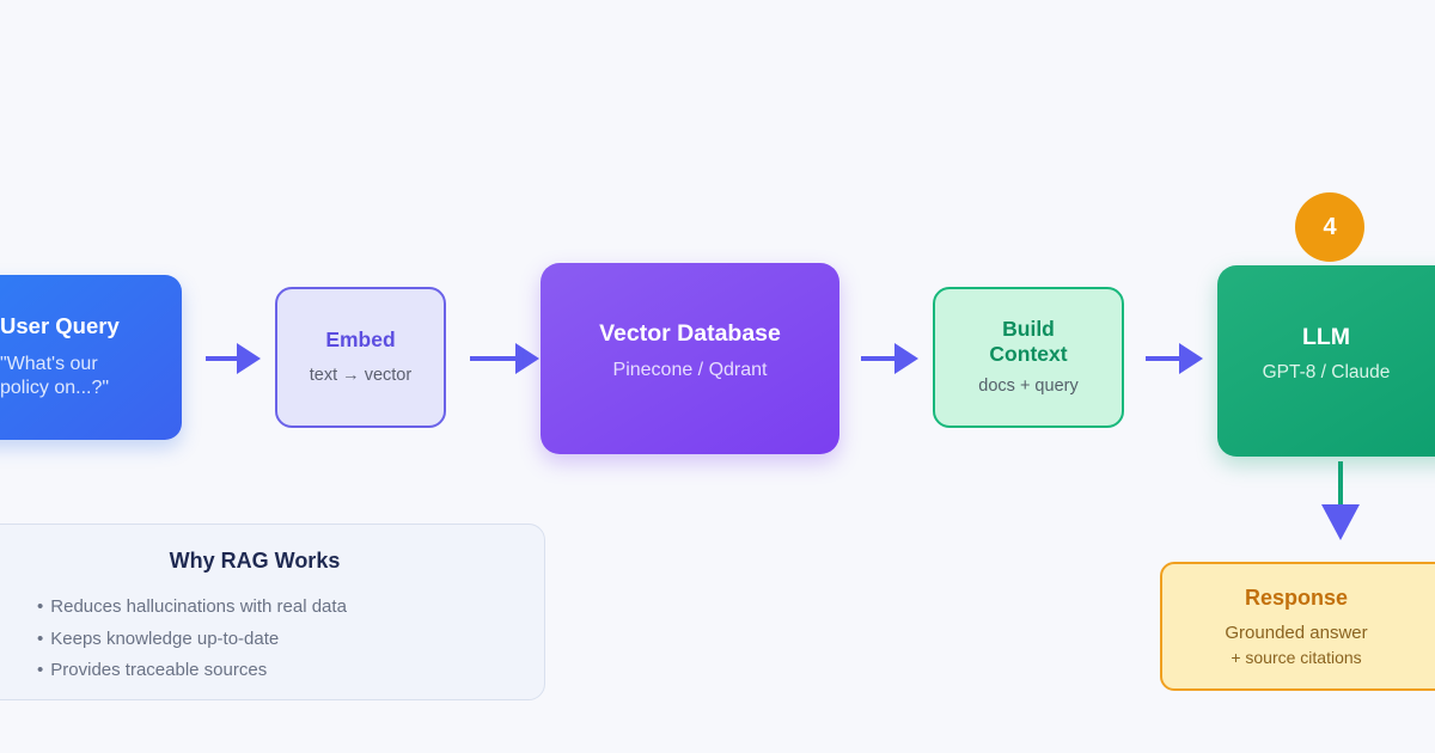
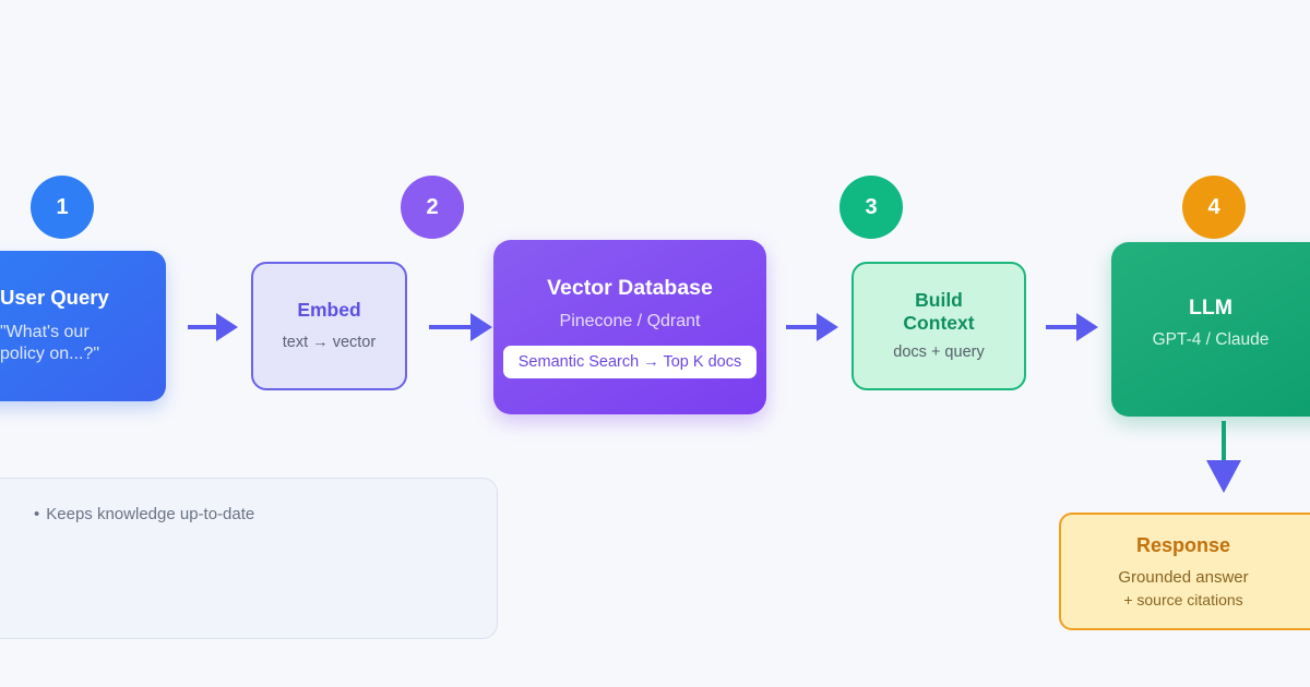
+ 1
+ 2
+ 3
  4
  User Query
  "What's our
  policy on...?"
  Embed
  text → vector
  Vector Database
  Pinecone / Qdrant
+ Semantic Search → Top K docs
  Build
  Context
  docs + query
  LLM
- GPT-8 / Claude
+ GPT-4 / Claude
  Response
  Grounded answer
  + source citations
- Why RAG Works
- • Reduces hallucinations with real data
  • Keeps knowledge up-to-date
- • Provides traceable sources
